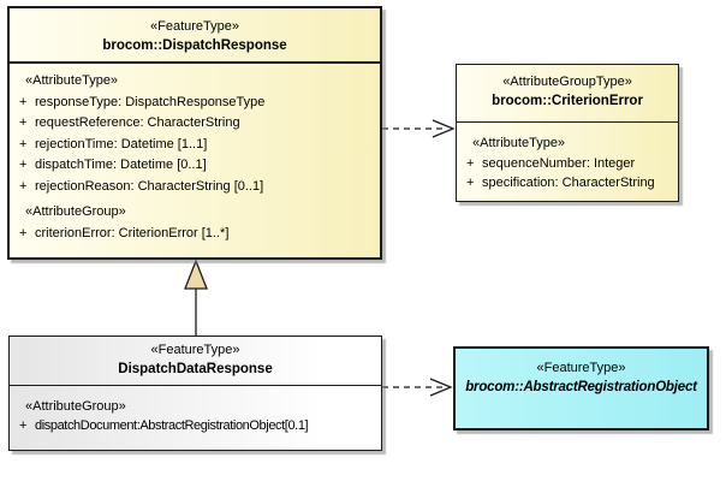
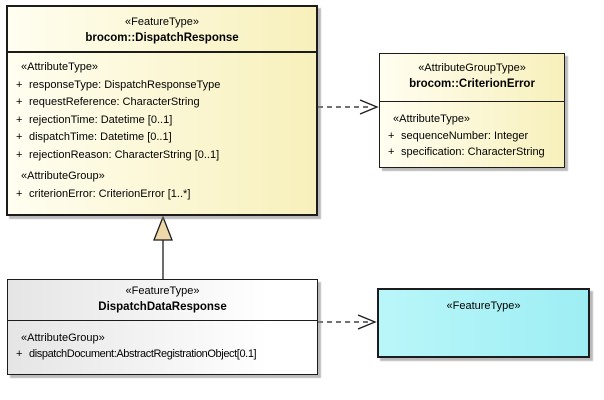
  «FeatureType»
  brocom::DispatchResponse
  «AttributeType»
  +
  responseType: DispatchResponseType
  +
  requestReference: CharacterString
  +
- rejectionTime: Datetime [1..1]
+ rejectionTime: Datetime [0..1]
  +
  dispatchTime: Datetime [0..1]
  +
  rejectionReason: CharacterString [0..1]
  «AttributeGroup»
  +
  criterionError: CriterionError [1..*]
  «AttributeGroupType»
  brocom::CriterionError
  «AttributeType»
  +
  sequenceNumber: Integer
  +
  specification: CharacterString
  «FeatureType»
  DispatchDataResponse
  «AttributeGroup»
  +
  dispatchDocument:AbstractRegistrationObject[0.1]
  «FeatureType»
- brocom::AbstractRegistrationObject
